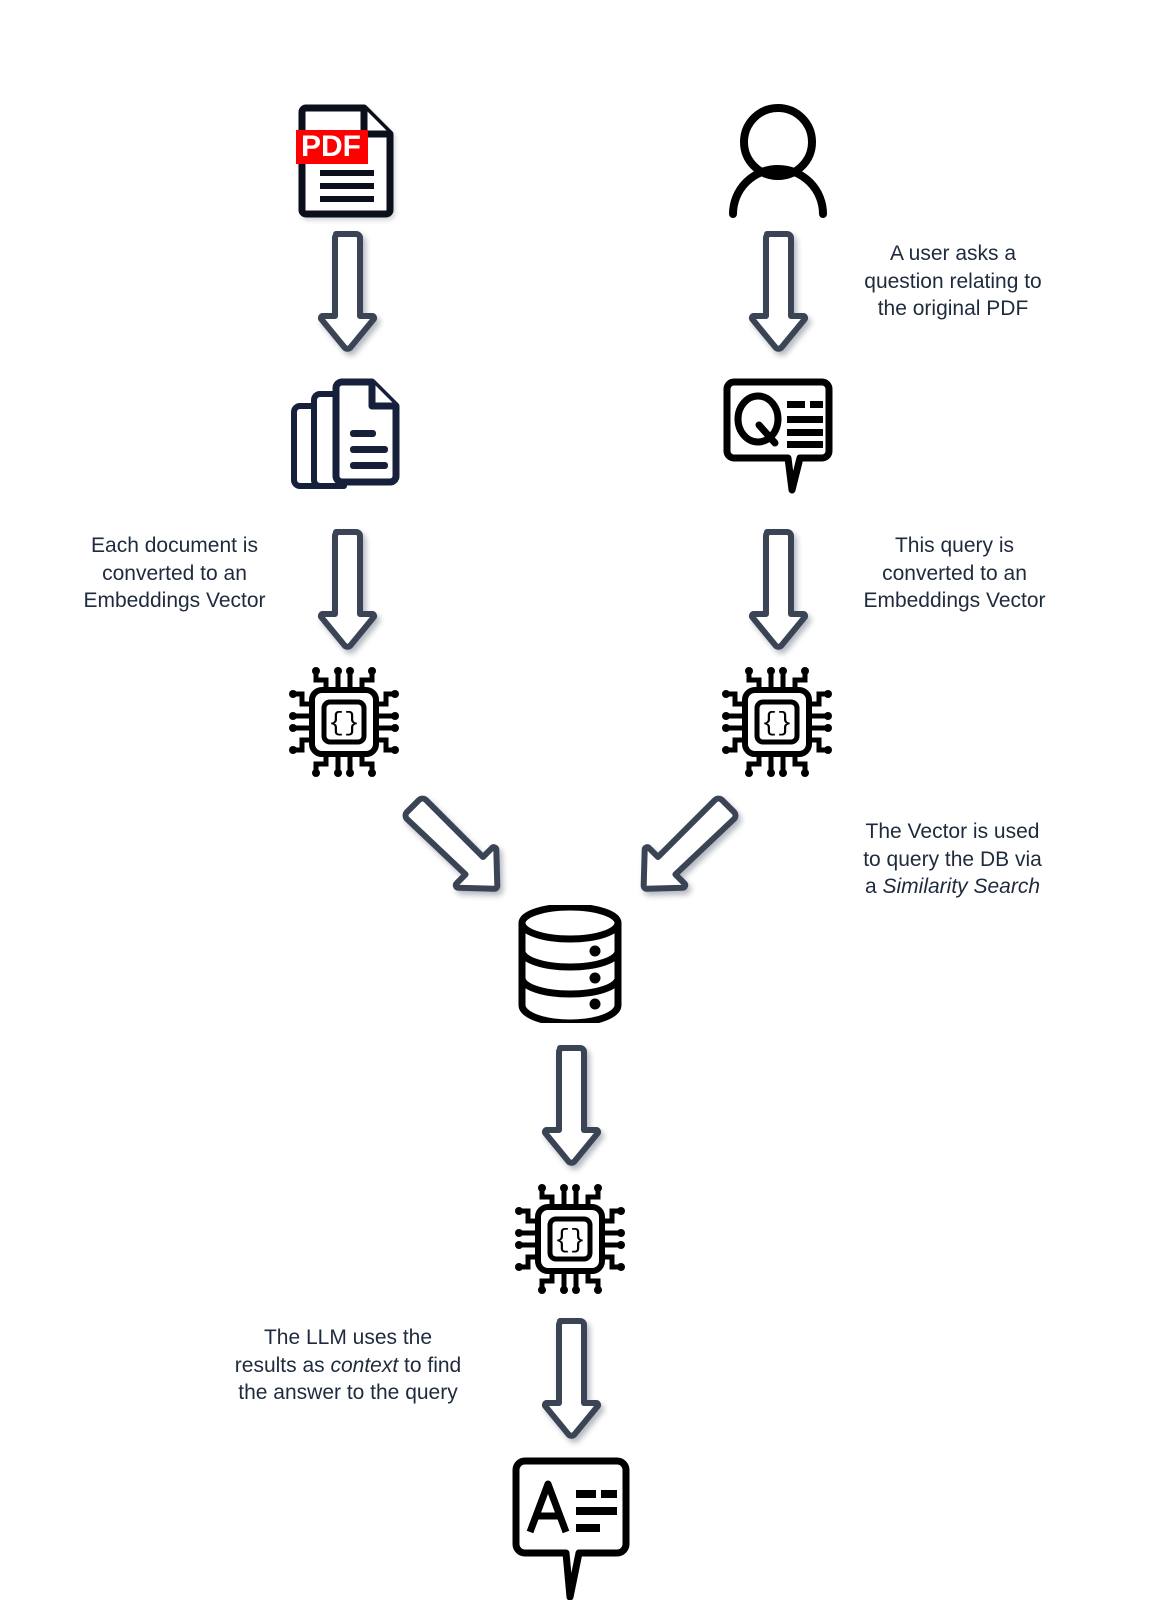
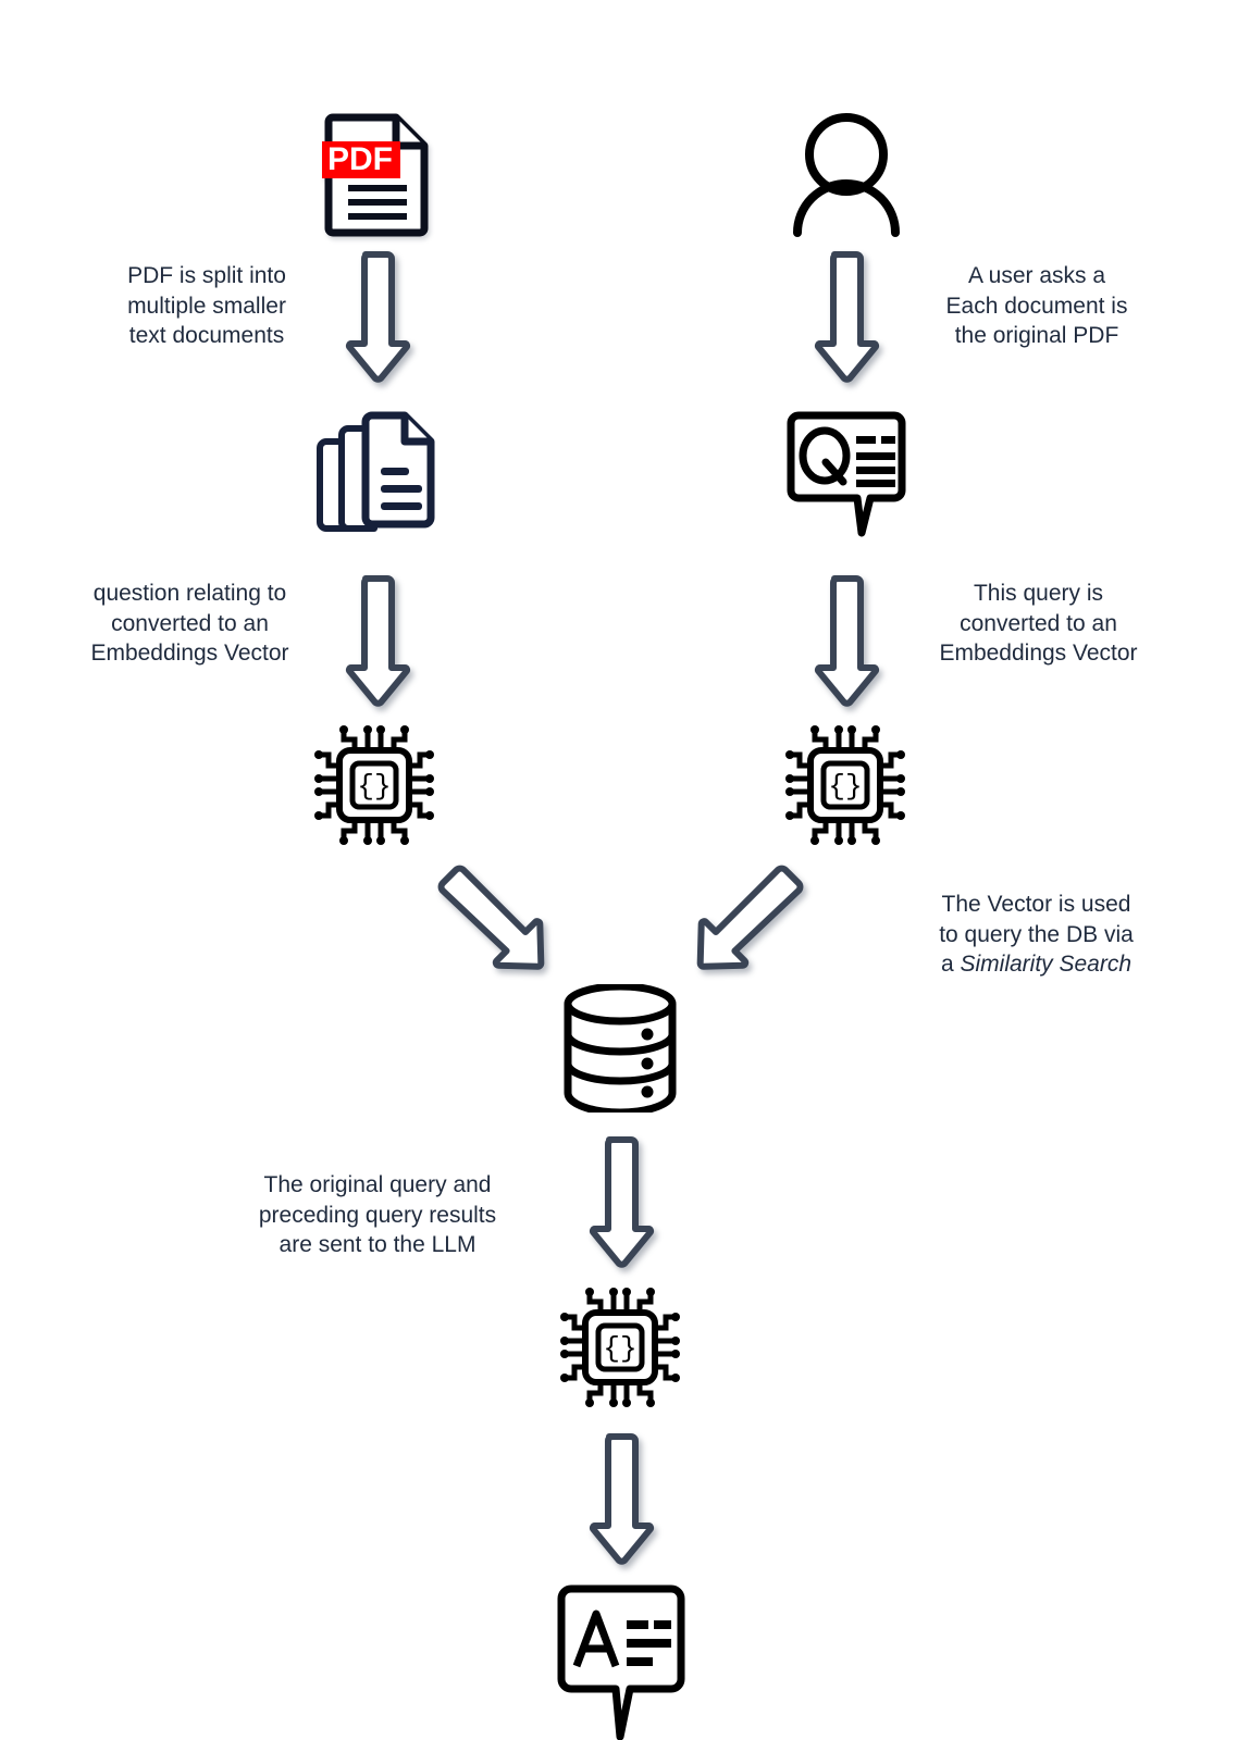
  PDF
+ PDF is split into
+ multiple smaller
+ text documents
  A user asks a
- question relating to
+ Each document is
  the original PDF
- Each document is
+ question relating to
  converted to an
  Embeddings Vector
  This query is
  converted to an
  Embeddings Vector
  {}
  {}
  The Vector is used
  to query the DB via
  a Similarity Search
+ The original query and
+ preceding query results
+ are sent to the LLM
  {}
- The LLM uses the
- results as context to find
- the answer to the query
